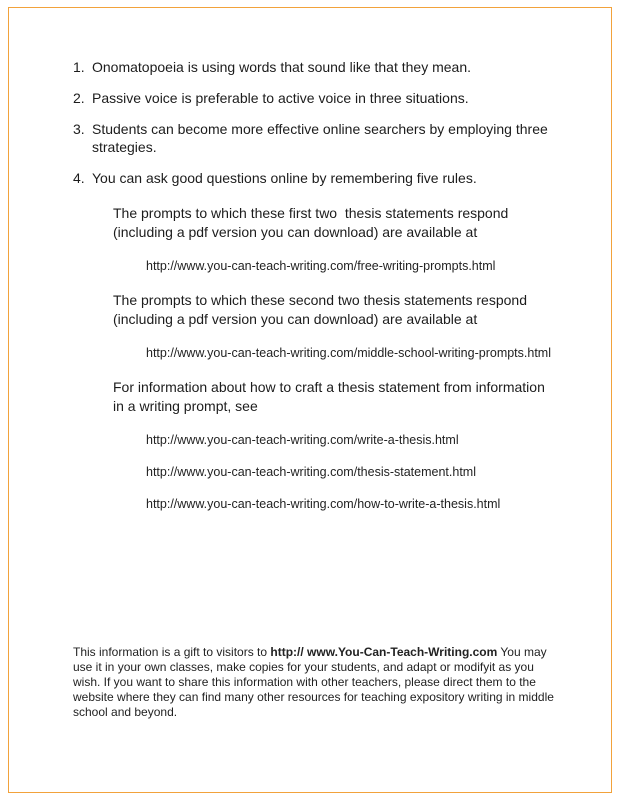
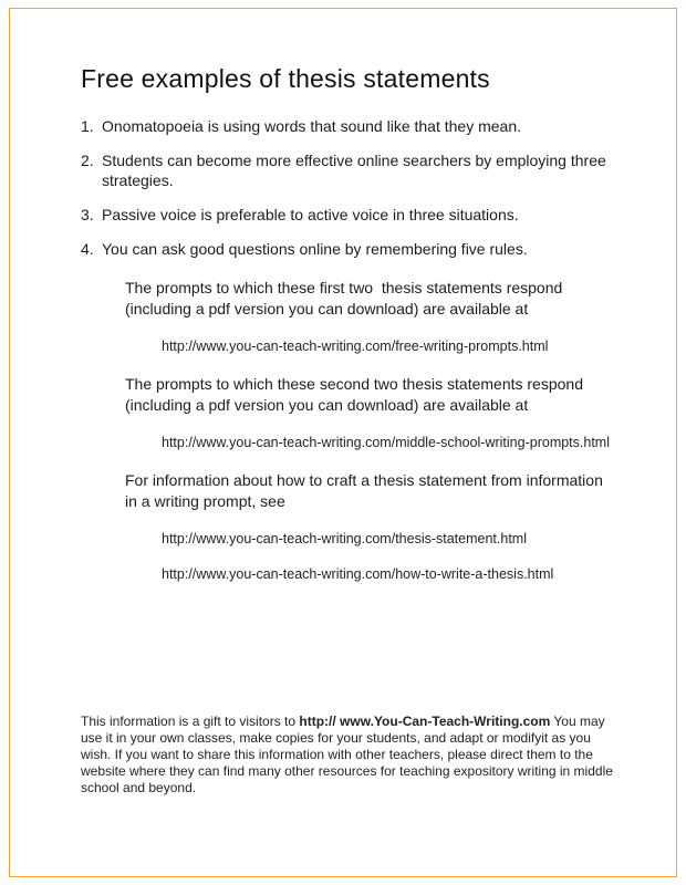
+ Free examples of thesis statements
  1.
  Onomatopoeia is using words that sound like that they mean.
  2.
- Passive voice is preferable to active voice in three situations.
+ Students can become more effective online searchers by employing three strategies.
  3.
- Students can become more effective online searchers by employing three strategies.
+ Passive voice is preferable to active voice in three situations.
  4.
  You can ask good questions online by remembering five rules.
  The prompts to which these first two thesis statements respond (including a pdf version you can download) are available at
  http://www.you-can-teach-writing.com/free-writing-prompts.html
  The prompts to which these second two thesis statements respond (including a pdf version you can download) are available at
  http://www.you-can-teach-writing.com/middle-school-writing-prompts.html
  For information about how to craft a thesis statement from information in a writing prompt, see
- http://www.you-can-teach-writing.com/write-a-thesis.html
  http://www.you-can-teach-writing.com/thesis-statement.html
  http://www.you-can-teach-writing.com/how-to-write-a-thesis.html
  This information is a gift to visitors to http:// www.You-Can-Teach-Writing.com You may use it in your own classes, make copies for your students, and adapt or modifyit as you wish. If you want to share this information with other teachers, please direct them to the website where they can find many other resources for teaching expository writing in middle school and beyond.
